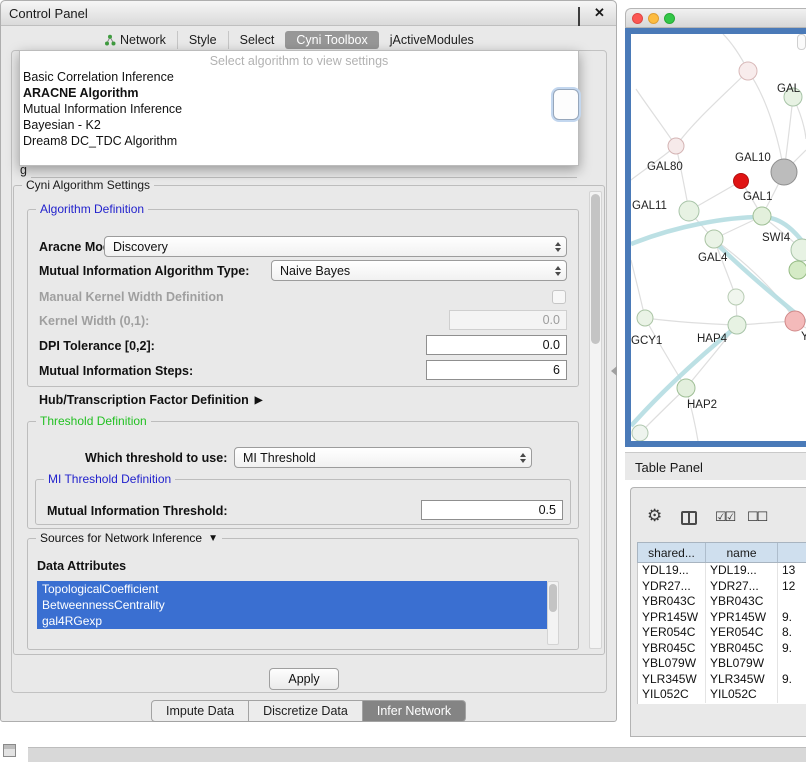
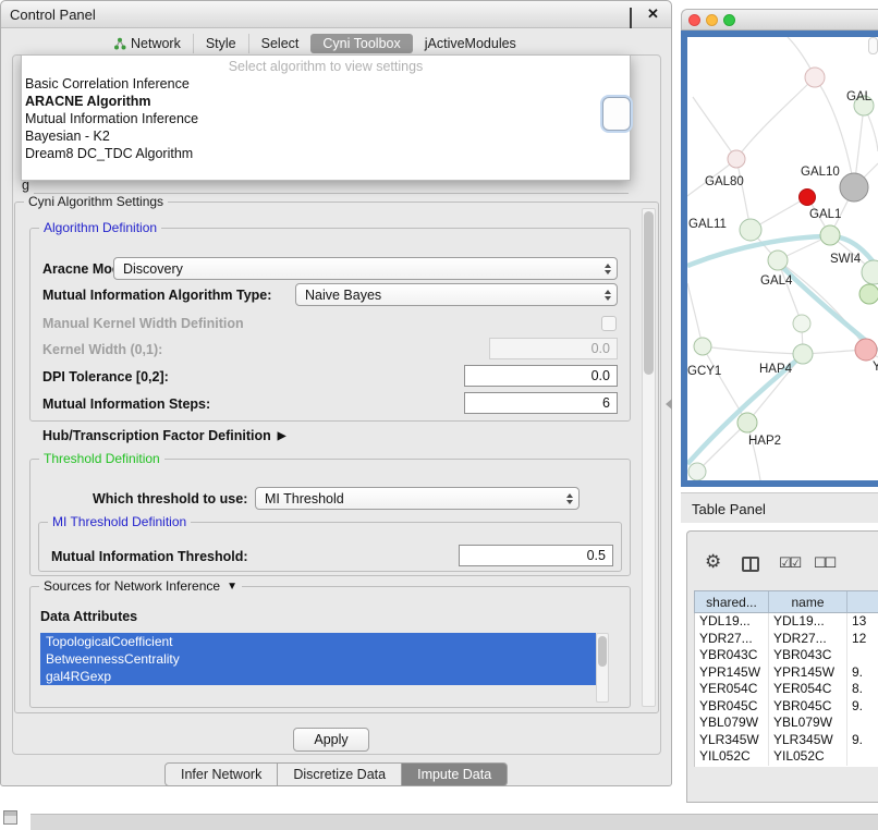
  Control Panel
  ✕
  Network
  Style
  Select
  Cyni Toolbox
  jActiveModules
  g
  Select algorithm to view settings
  Basic Correlation Inference
  ARACNE Algorithm
  Mutual Information Inference
  Bayesian - K2
  Dream8 DC_TDC Algorithm
  Cyni Algorithm Settings
  Algorithm Definition
  Aracne Mo
  Discovery
  Mutual Information Algorithm Type:
  Naive Bayes
  Manual Kernel Width Definition
  Kernel Width (0,1):
  0.0
  DPI Tolerance [0,2]:
  0.0
  Mutual Information Steps:
  6
  Hub/Transcription Factor Definition
  ▶
  Threshold Definition
  Which threshold to use:
  MI Threshold
  MI Threshold Definition
  Mutual Information Threshold:
  0.5
  Sources for Network Inference
  ▼
  Data Attributes
  TopologicalCoefficient
  BetweennessCentrality
  gal4RGexp
  Apply
- Impute Data
+ Infer Network
  Discretize Data
- Infer Network
+ Impute Data
  GAL
  GAL80
  GAL10
  GAL11
  GAL1
  SWI4
  GAL4
  GCY1
  HAP4
  HAP2
  Y
  Table Panel
  ⚙
  ☑☑
  ☐☐
  shared...
  name
  YDL19...
  YDL19...
  13
  YDR27...
  YDR27...
  12
  YBR043C
  YBR043C
  YPR145W
  YPR145W
  9.
  YER054C
  YER054C
  8.
  YBR045C
  YBR045C
  9.
  YBL079W
  YBL079W
  YLR345W
  YLR345W
  9.
  YIL052C
  YIL052C
